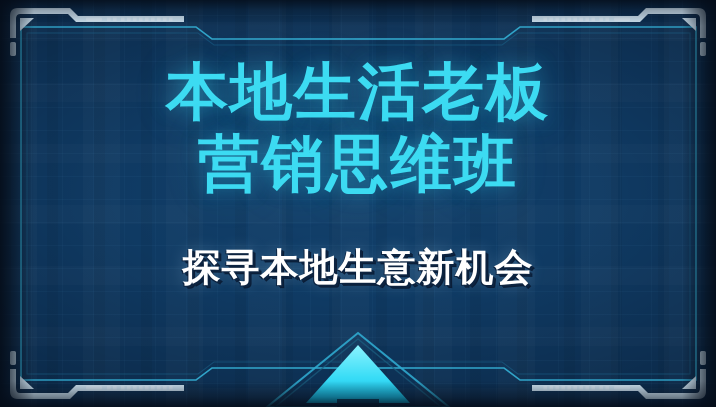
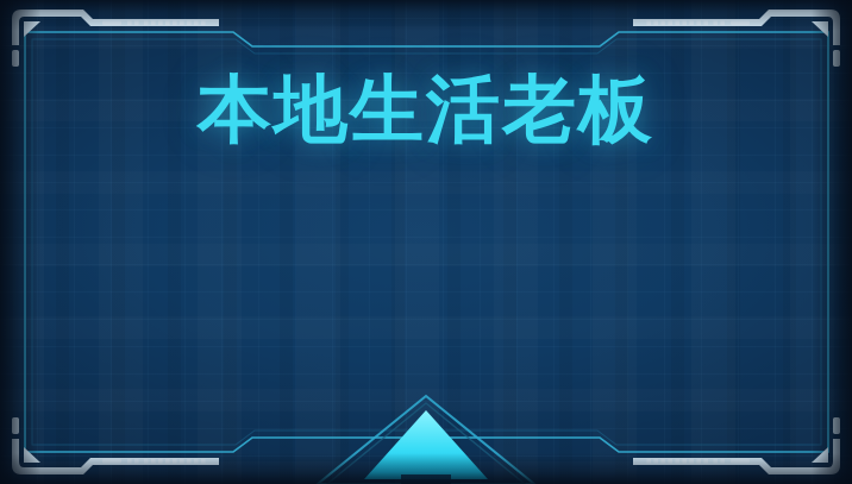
  本地生活老板
- 营销思维班
- 探寻本地生意新机会
